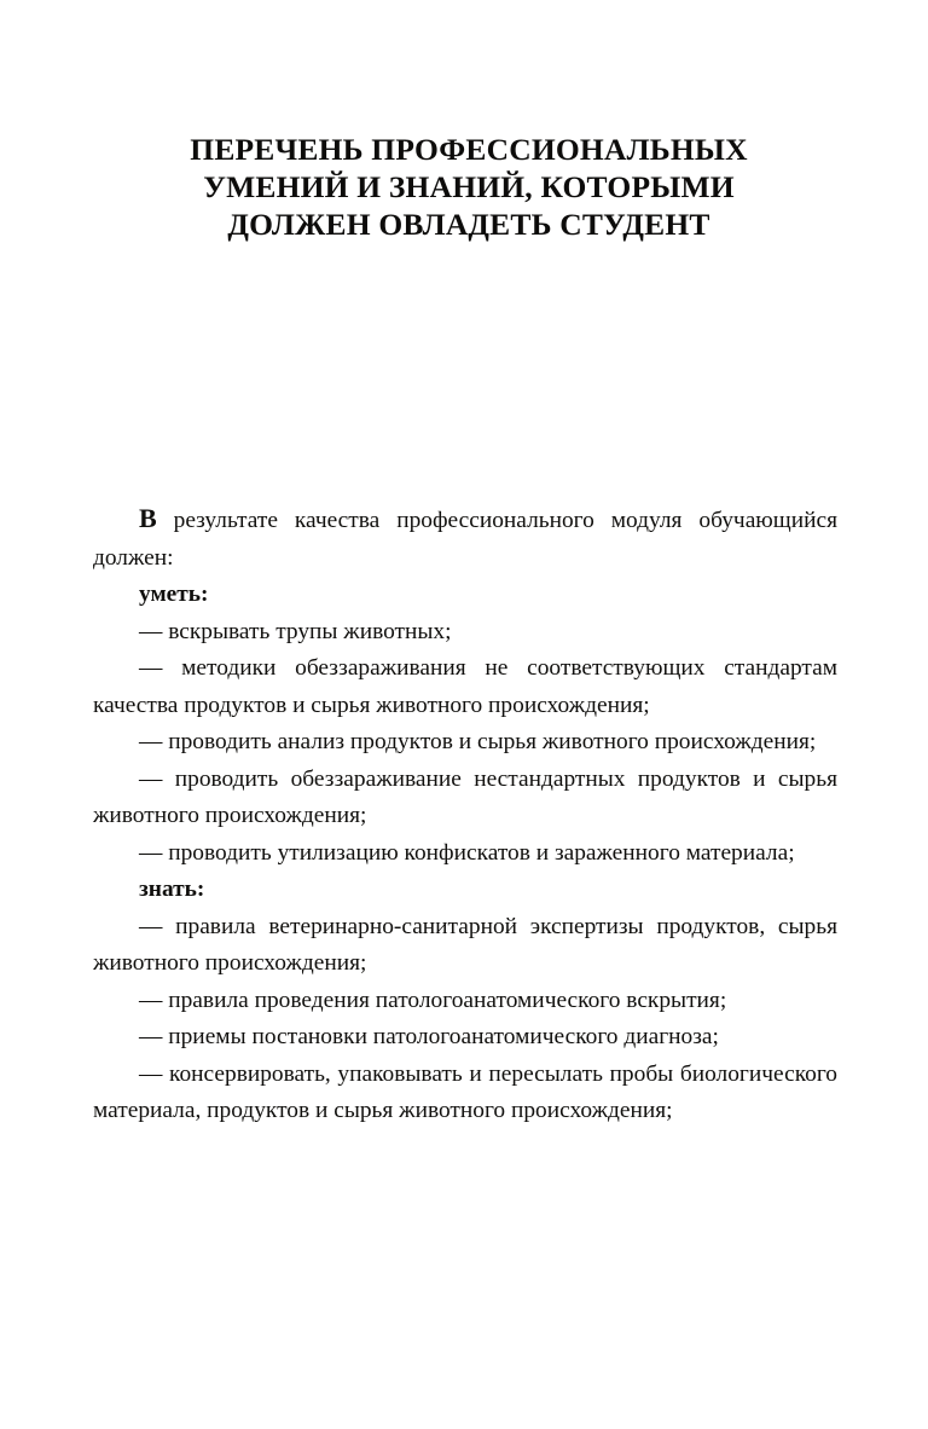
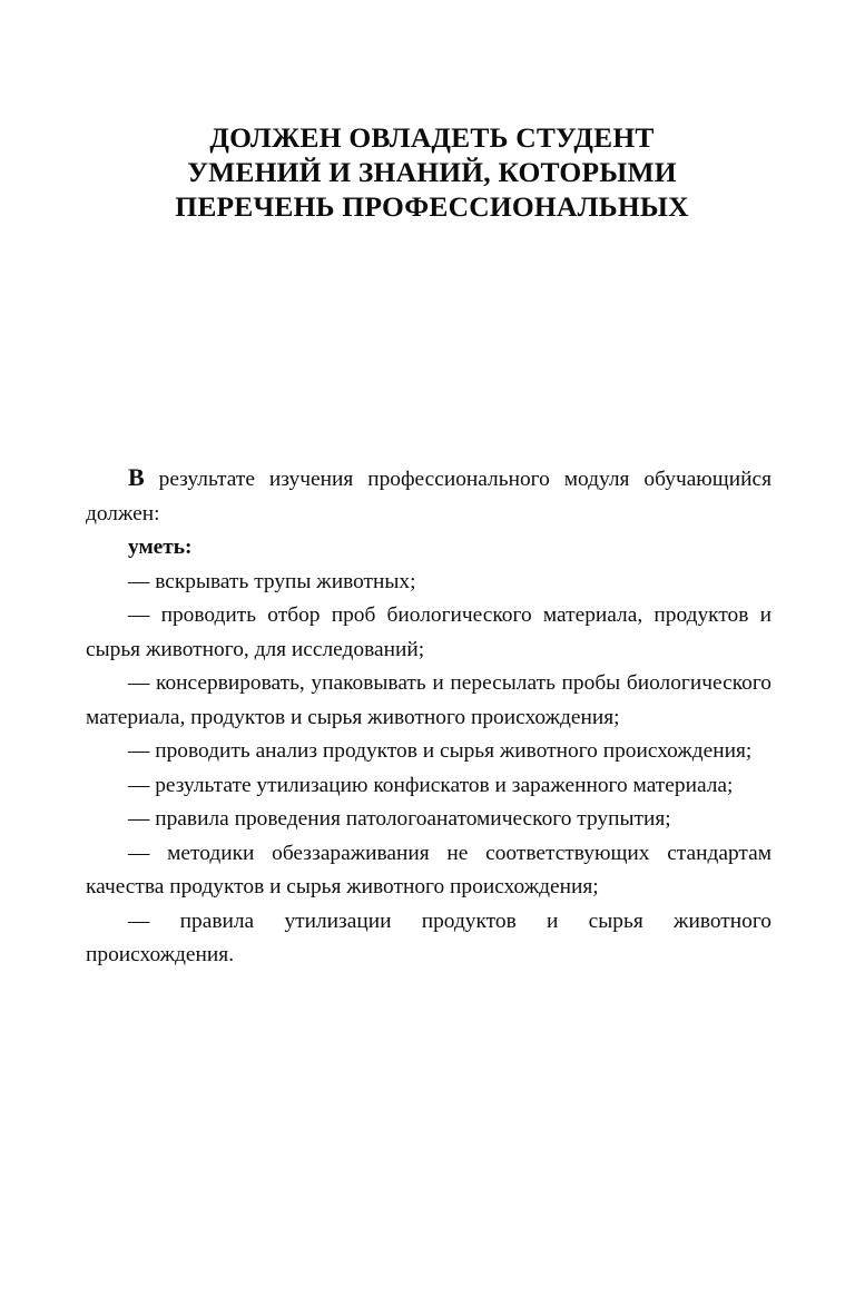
- ПЕРЕЧЕНЬ ПРОФЕССИОНАЛЬНЫХ
+ ДОЛЖЕН ОВЛАДЕТЬ СТУДЕНТ
  УМЕНИЙ И ЗНАНИЙ, КОТОРЫМИ
- ДОЛЖЕН ОВЛАДЕТЬ СТУДЕНТ
+ ПЕРЕЧЕНЬ ПРОФЕССИОНАЛЬНЫХ
- В результате качества профессионального мо­дуля обучающийся должен:
+ В результате изучения профессионального мо­дуля обучающийся должен:
  уметь:
  — вскрывать трупы животных;
+ — проводить отбор проб биологического материала, про­дуктов и сырья животного, для исследований;
- — методики обеззараживания не соответствующих стандартам качества продуктов и сырья животного проис­хождения;
+ — консервировать, упаковывать и пересылать пробы биологического материала, продуктов и сырья животного происхождения;
  — проводить анализ продуктов и сырья животного про­исхождения;
- — проводить обеззараживание нестандартных продук­тов и сырья животного происхождения;
- — проводить утилизацию конфискатов и зараженного материала;
+ — результате утилизацию конфискатов и зараженного материала;
- знать:
- — правила ветеринарно-санитарной экспертизы про­дуктов, сырья животного происхождения;
- — правила проведения патологоанатомического вскры­тия;
+ — правила проведения патологоанатомического трупы­тия;
- — приемы постановки патологоанатомического диаг­ноза;
- — консервировать, упаковывать и пересылать пробы биологического материала, продуктов и сырья животного происхождения;
+ — методики обеззараживания не соответствующих стандартам качества продуктов и сырья животного проис­хождения;
+ — правила утилизации продуктов и сырья животного происхождения.
